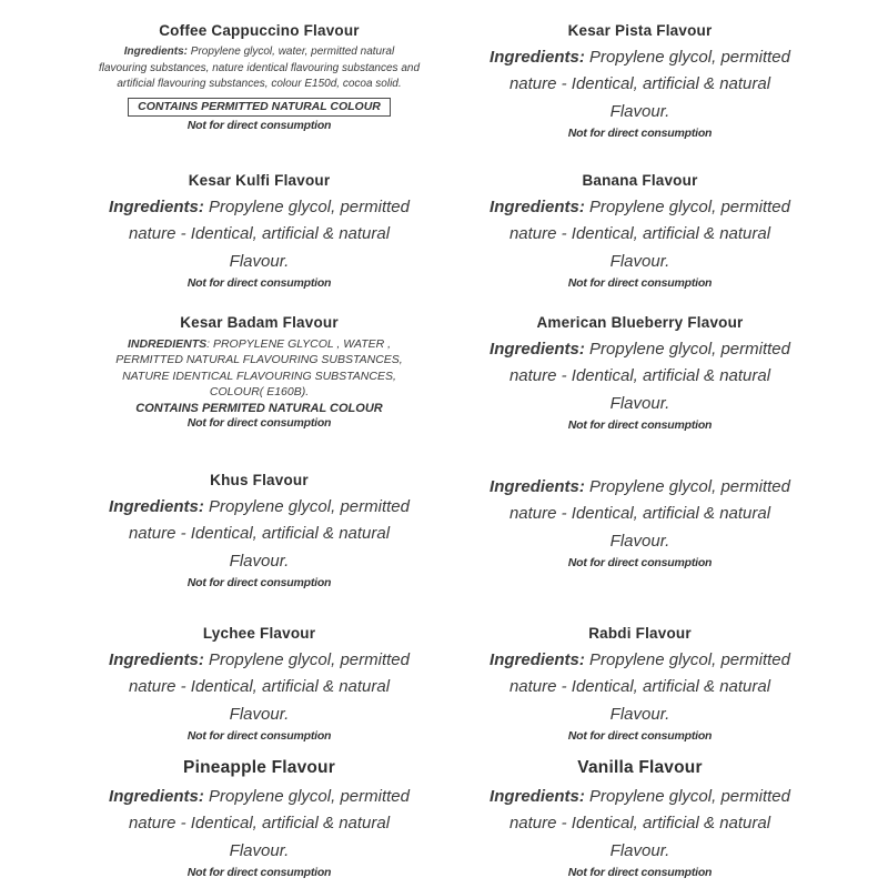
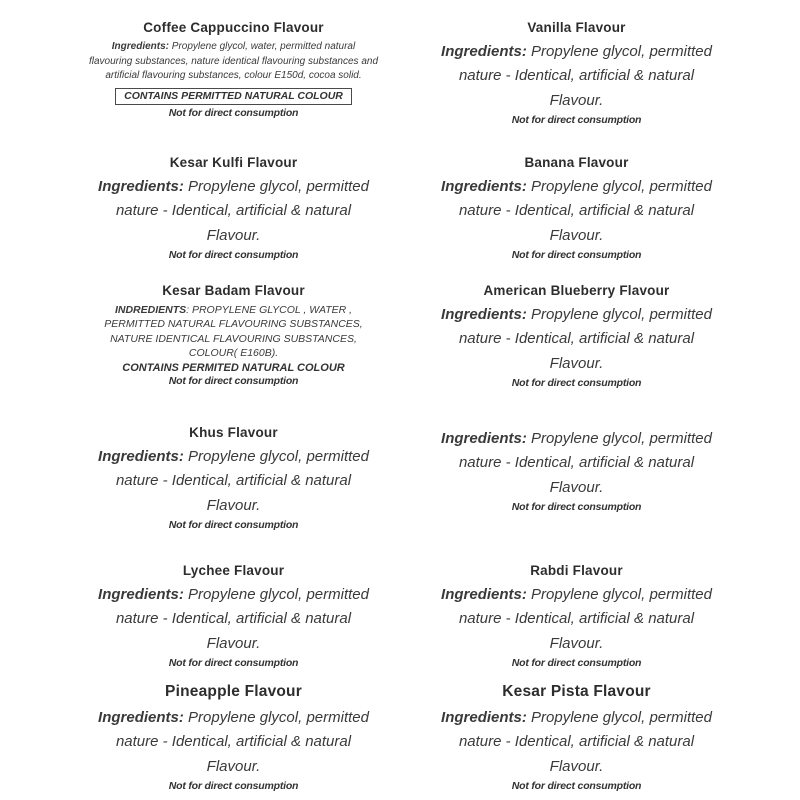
  Coffee Cappuccino Flavour
  Ingredients: Propylene glycol, water, permitted natural
  flavouring substances, nature identical flavouring substances and
  artificial flavouring substances, colour E150d, cocoa solid.
  CONTAINS PERMITTED NATURAL COLOUR
  Not for direct consumption
- Kesar Pista Flavour
+ Vanilla Flavour
  Ingredients: Propylene glycol, permitted
  nature - Identical, artificial & natural
  Flavour.
  Not for direct consumption
  Kesar Kulfi Flavour
  Ingredients: Propylene glycol, permitted
  nature - Identical, artificial & natural
  Flavour.
  Not for direct consumption
  Banana Flavour
  Ingredients: Propylene glycol, permitted
  nature - Identical, artificial & natural
  Flavour.
  Not for direct consumption
  Kesar Badam Flavour
  INDREDIENTS: PROPYLENE GLYCOL , WATER ,
  PERMITTED NATURAL FLAVOURING SUBSTANCES,
  NATURE IDENTICAL FLAVOURING SUBSTANCES,
  COLOUR( E160B).
  CONTAINS PERMITED NATURAL COLOUR
  Not for direct consumption
  American Blueberry Flavour
  Ingredients: Propylene glycol, permitted
  nature - Identical, artificial & natural
  Flavour.
  Not for direct consumption
  Khus Flavour
  Ingredients: Propylene glycol, permitted
  nature - Identical, artificial & natural
  Flavour.
  Not for direct consumption
  Ingredients: Propylene glycol, permitted
  nature - Identical, artificial & natural
  Flavour.
  Not for direct consumption
  Lychee Flavour
  Ingredients: Propylene glycol, permitted
  nature - Identical, artificial & natural
  Flavour.
  Not for direct consumption
  Rabdi Flavour
  Ingredients: Propylene glycol, permitted
  nature - Identical, artificial & natural
  Flavour.
  Not for direct consumption
  Pineapple Flavour
  Ingredients: Propylene glycol, permitted
  nature - Identical, artificial & natural
  Flavour.
  Not for direct consumption
- Vanilla Flavour
+ Kesar Pista Flavour
  Ingredients: Propylene glycol, permitted
  nature - Identical, artificial & natural
  Flavour.
  Not for direct consumption
